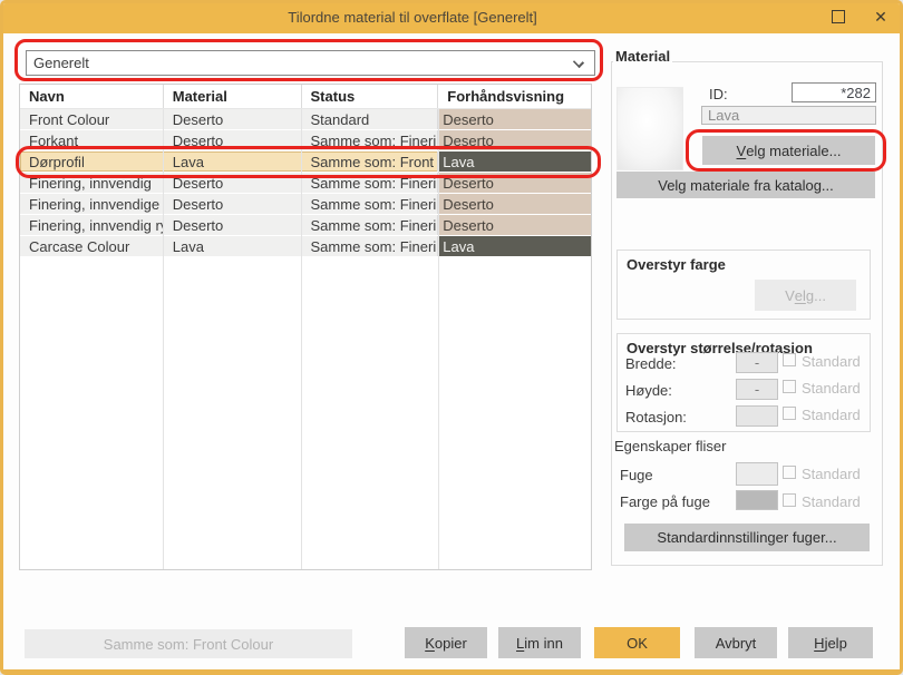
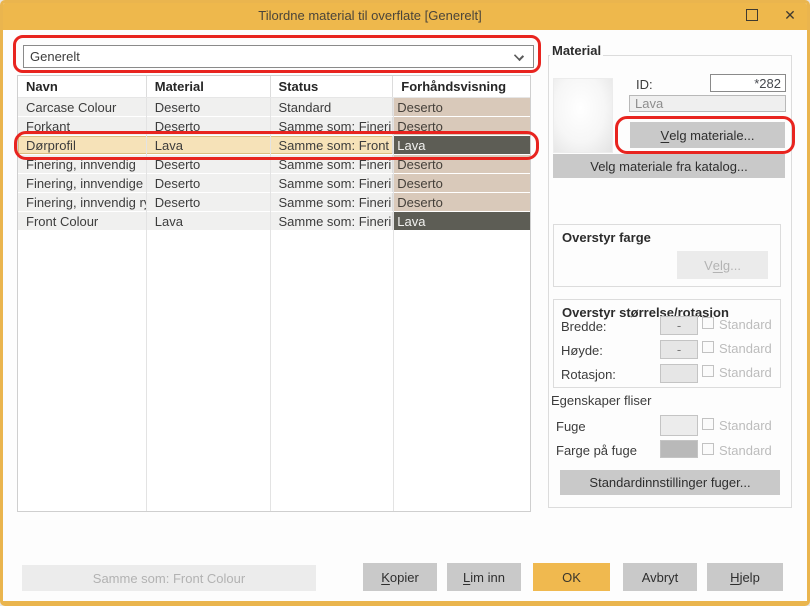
  Tilordne material til overflate [Generelt]
  ✕
  Generelt
  Navn
  Material
  Status
  Forhåndsvisning
- Front Colour
+ Carcase Colour
  Deserto
  Standard
  Deserto
  Forkant
  Deserto
  Samme som: Fineri
  Deserto
  Dørprofil
  Lava
  Samme som: Front
  Lava
  Finering, innvendig
  Deserto
  Samme som: Fineri
  Deserto
  Finering, innvendige
  Deserto
  Samme som: Fineri
  Deserto
  Finering, innvendig r
  Deserto
  Samme som: Fineri
  Deserto
- Carcase Colour
+ Front Colour
  Lava
  Samme som: Fineri
  Lava
  Material
  ID:
  *282
  Lava
  V
  elg materiale...
  Velg materiale fra katalog...
  Overstyr farge
  V
  el
  g...
  Overstyr størrelse/rotasjon
  Bredde:
  -
  Standard
  Høyde:
  -
  Standard
  Rotasjon:
  Standard
  Egenskaper fliser
  Fuge
  Standard
  Farge på fuge
  Standard
  Standardinnstillinger fuger...
  Samme som: Front Colour
  K
  opier
  L
  im inn
  OK
  Avbryt
  H
  jelp
